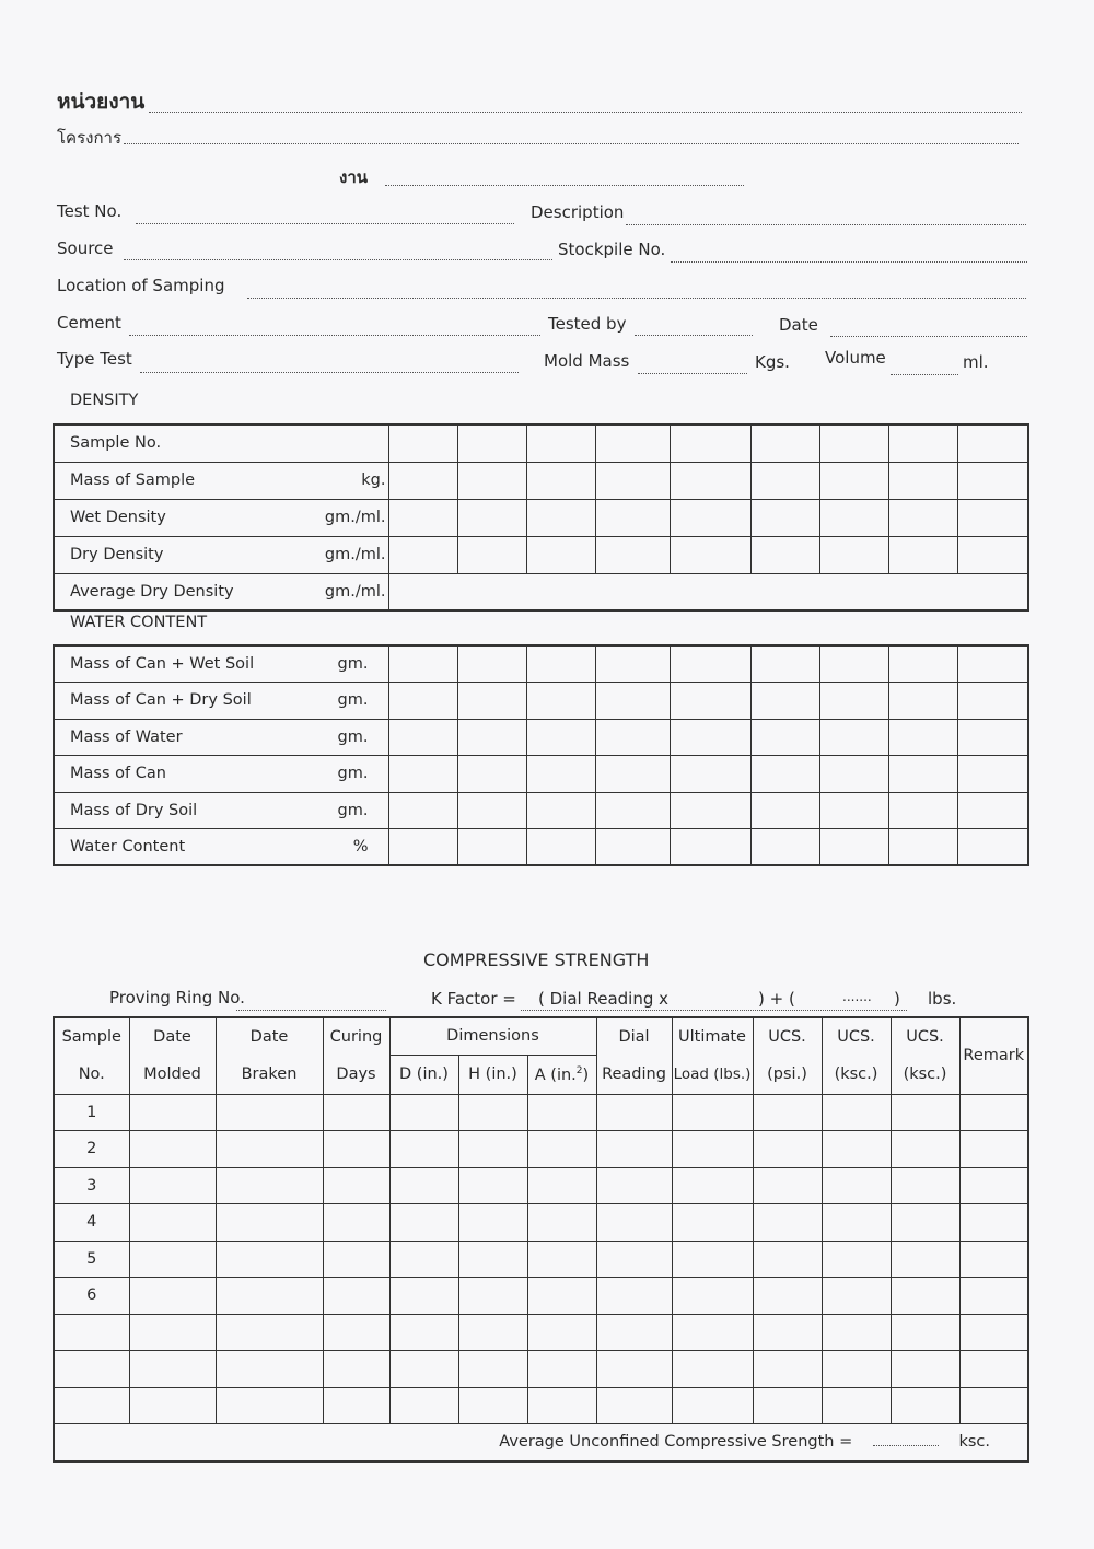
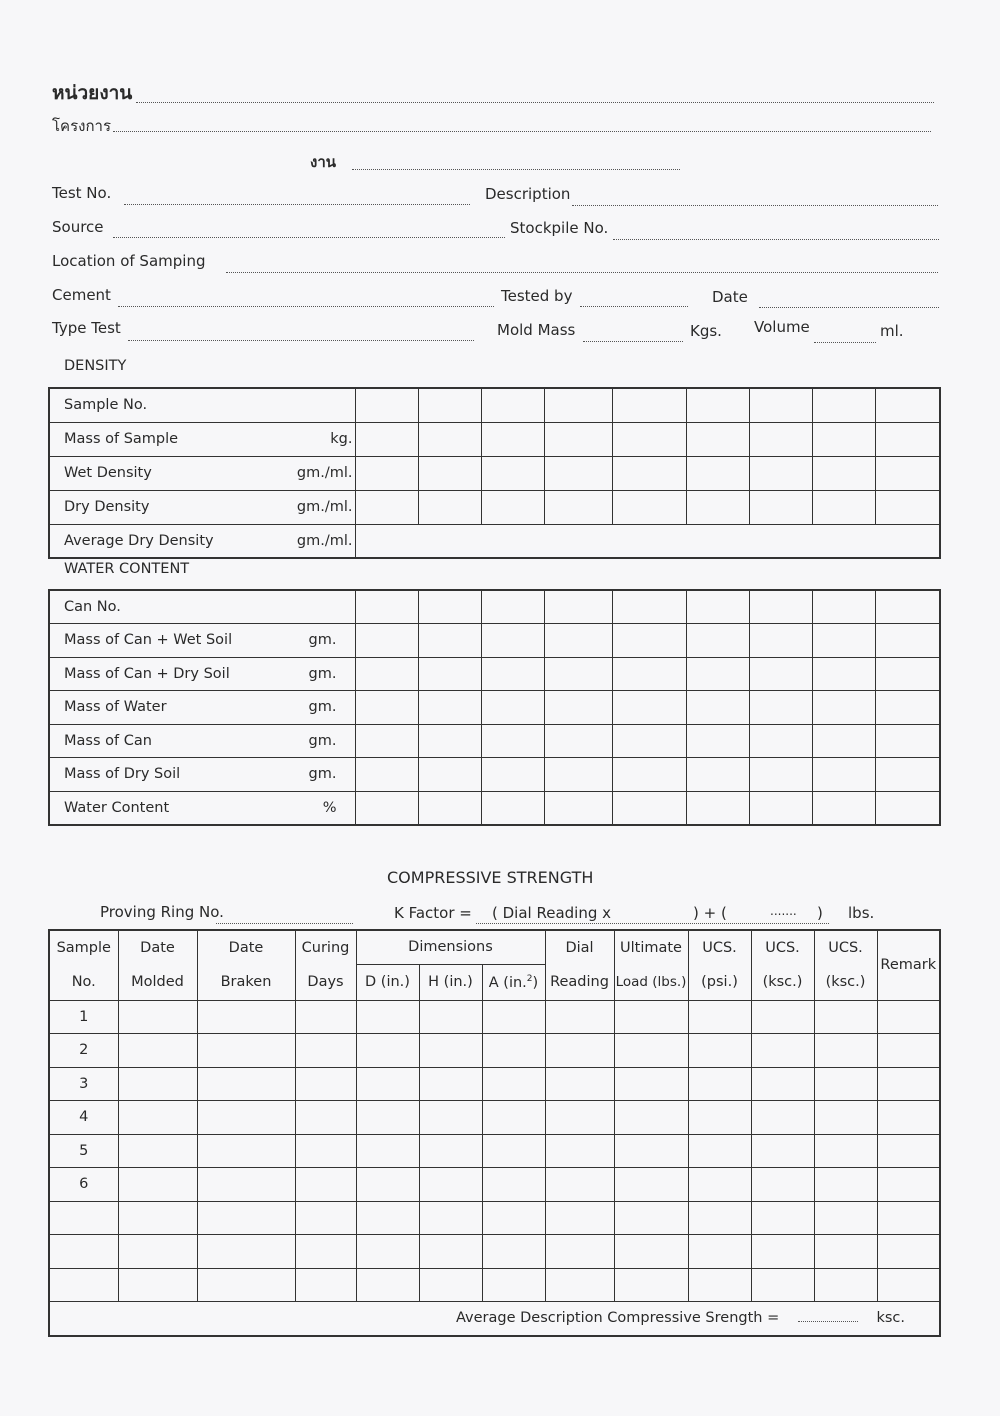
  หน่วยงาน
  โครงการ
  งาน
  Test No.
  Description
  Source
  Stockpile No.
  Location of Samping
  Cement
  Tested by
  Date
  Type Test
  Mold Mass
  Kgs.
  Volume
  ml.
  DENSITY
  Sample No.
  Mass of Sample kg.
  Wet Density gm./ml.
  Dry Density gm./ml.
  Average Dry Density gm./ml.
  WATER CONTENT
+ Can No.
  Mass of Can + Wet Soil gm.
  Mass of Can + Dry Soil gm.
  Mass of Water gm.
  Mass of Can gm.
  Mass of Dry Soil gm.
  Water Content %
  COMPRESSIVE STRENGTH
  Proving Ring No.
  K Factor =
  ( Dial Reading x
  ) + (
  .......
  )
  lbs.
  Sample	Date	Date	Curing	Dimensions	Dial	Ultimate	UCS.	UCS.	UCS.	Remark
  No.	Molded	Braken	Days	D (in.)	H (in.)	A (in.2)	Reading	Load (lbs.)	(psi.)	(ksc.)	(ksc.)
  1
  2
  3
  4
  5
  6
- Average Unconfined Compressive Srength = ksc.
+ Average Description Compressive Srength = ksc.
